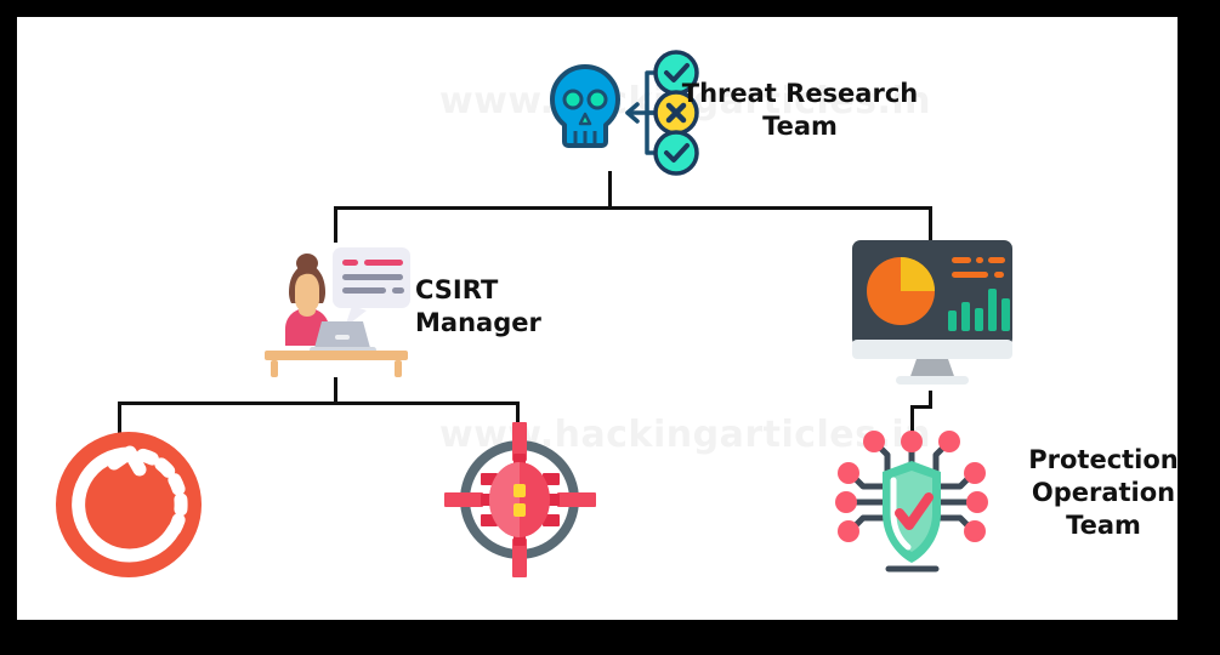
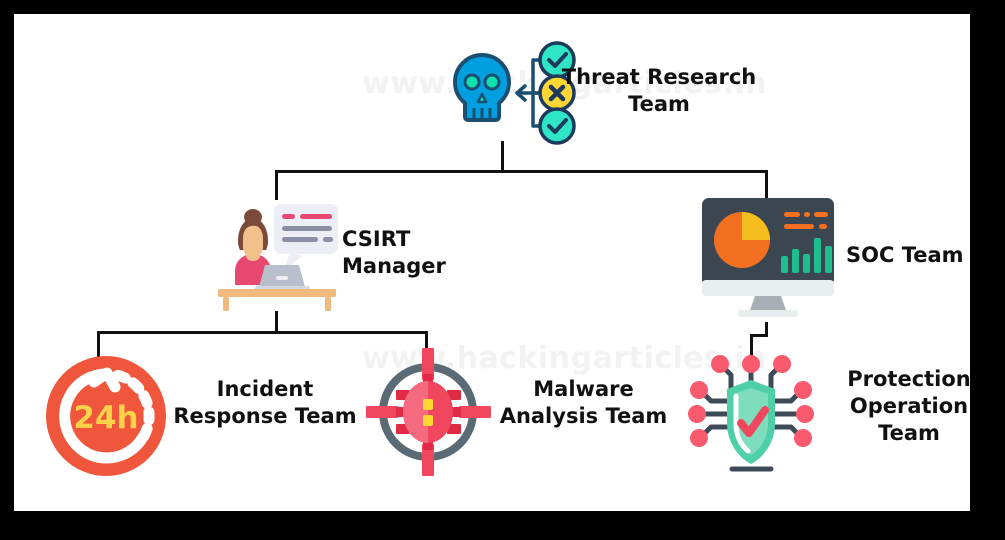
  www.kgarticles.in
  ww.hackingarticle.i
  Threat Research
  Team
  CSIRT
  Manager
+ SOC Team
+ 24h
+ Incident
+ Response Team
+ Malware
+ Analysis Team
  Protection
  Operation
  Team
